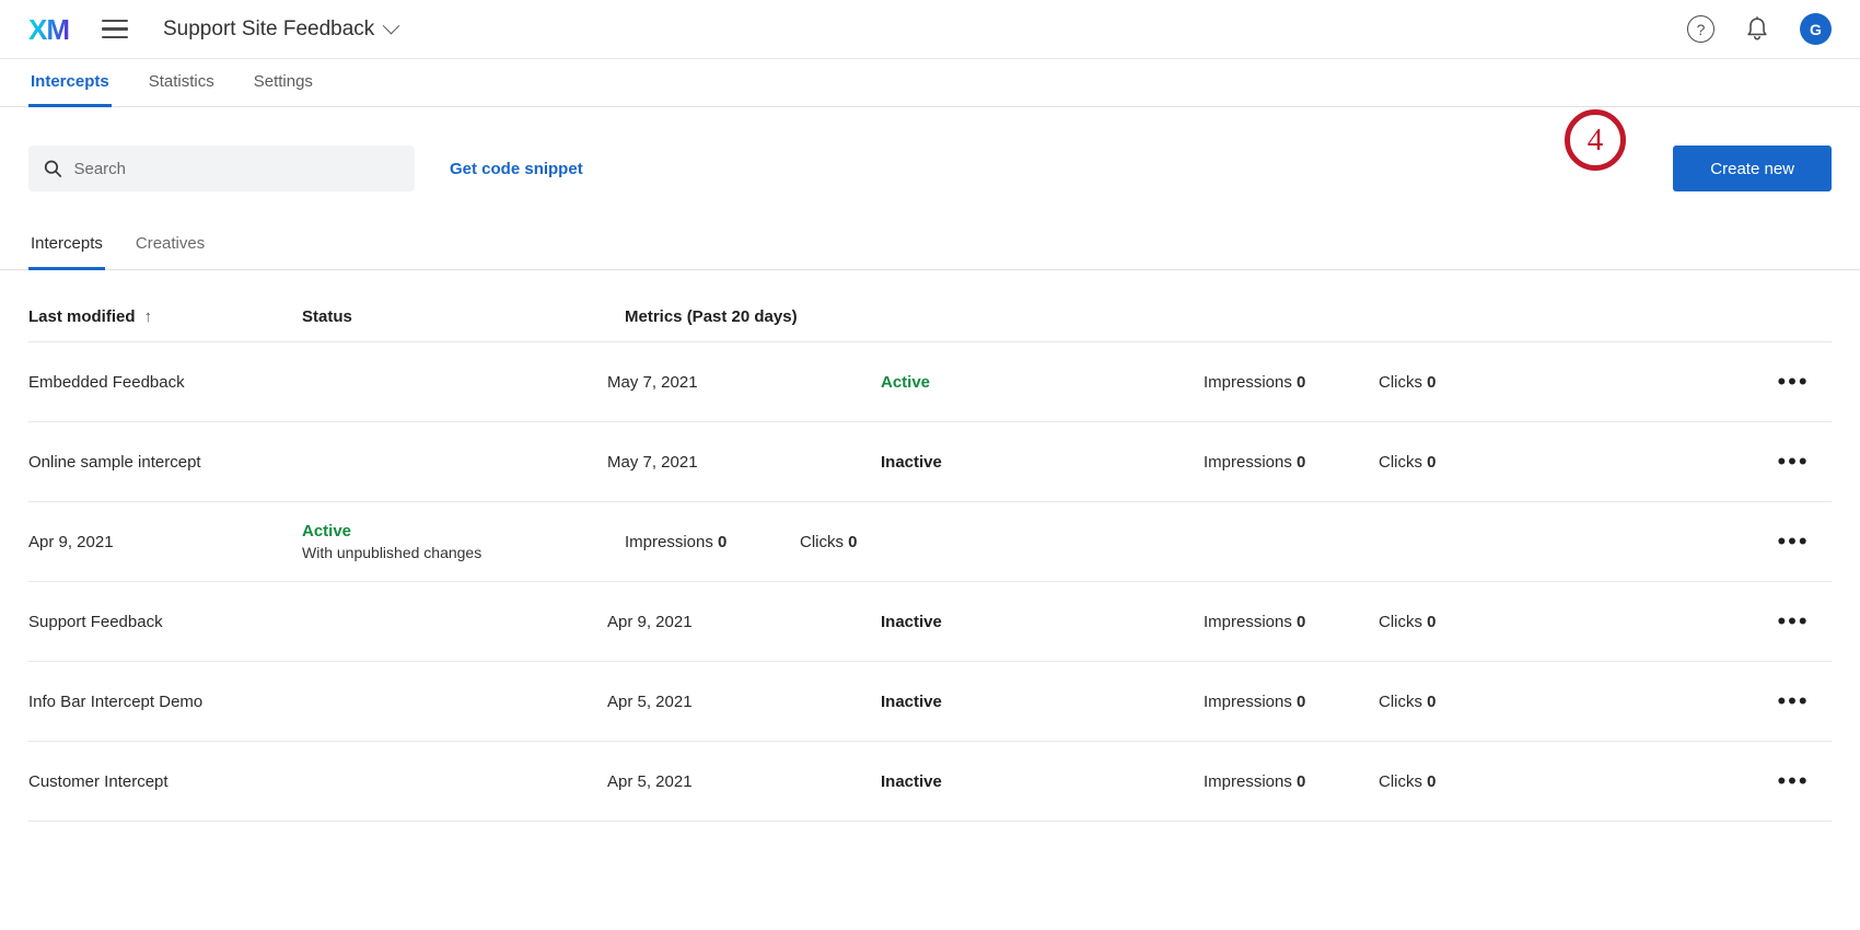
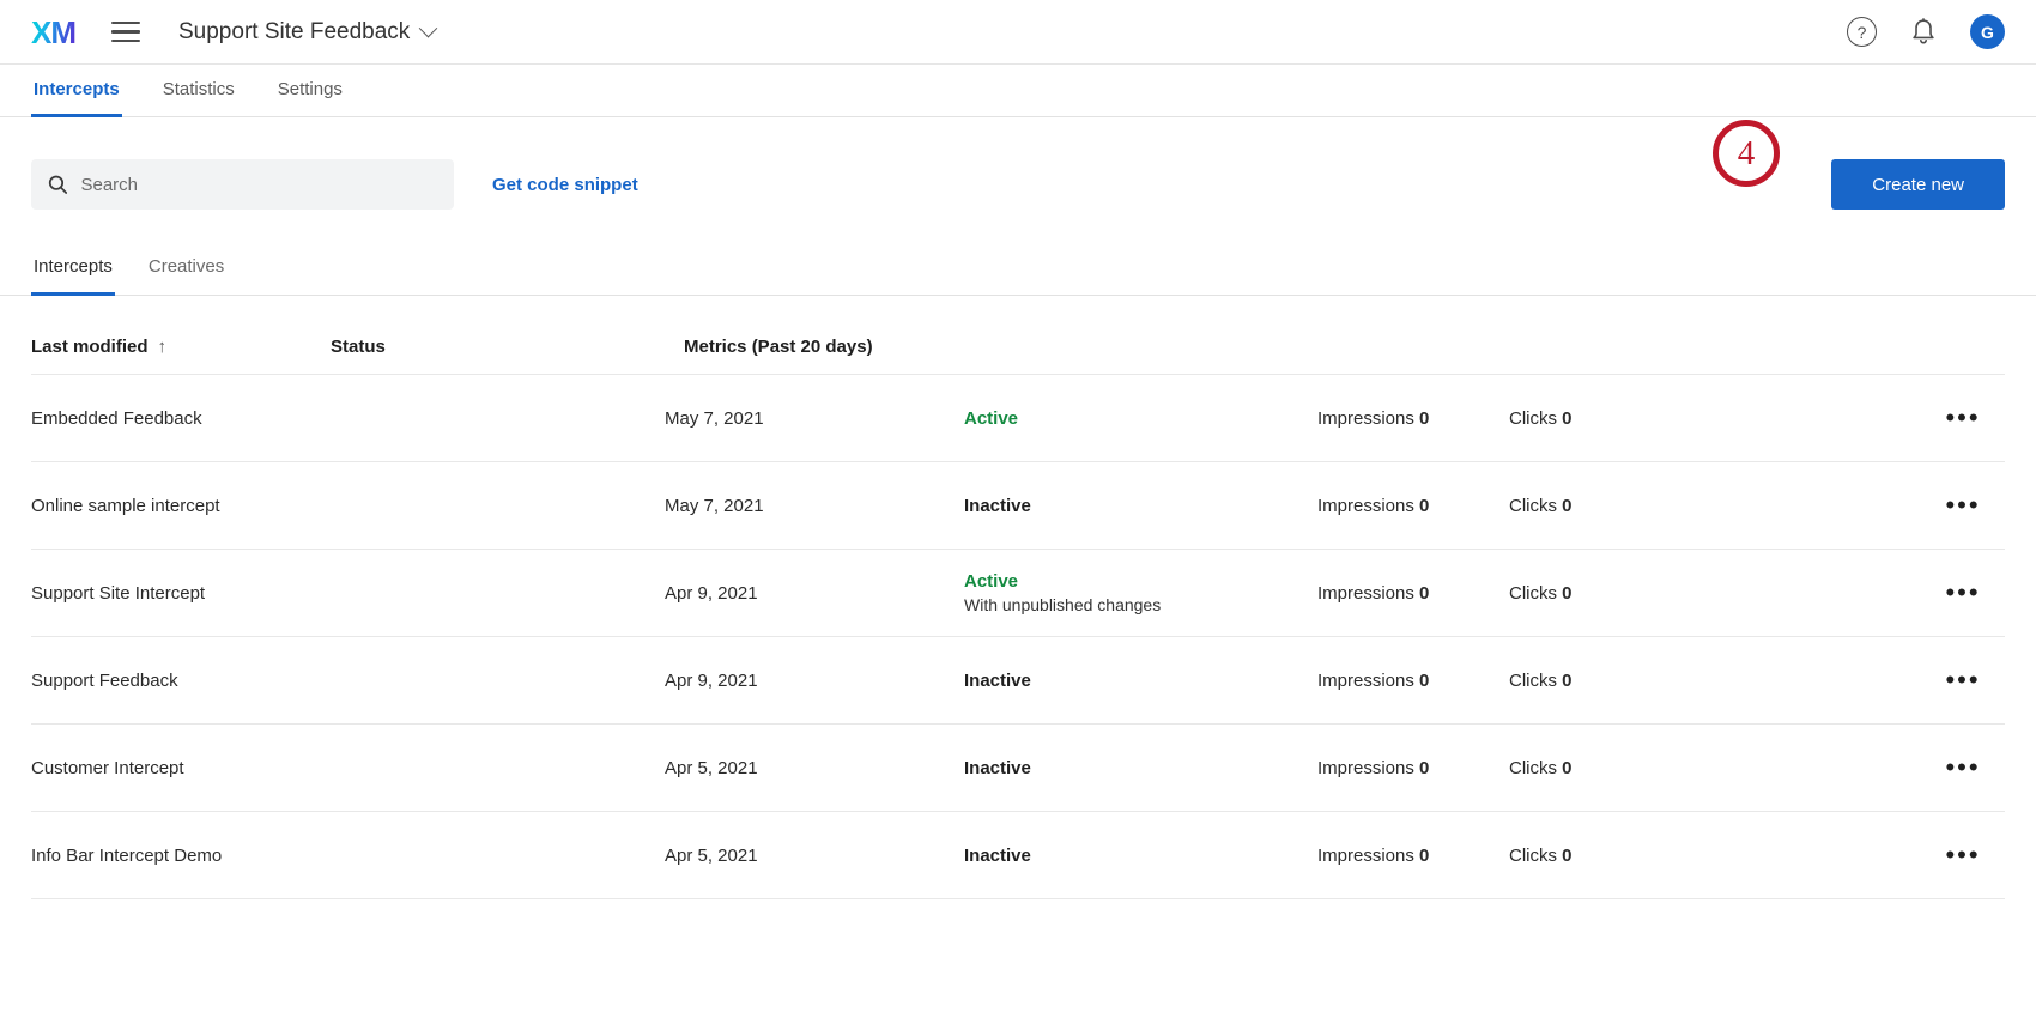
  XM
  Support Site Feedback
  ?
  G
  Intercepts
  Statistics
  Settings
  Search
  Get code snippet
  4
  Create new
  Intercepts
  Creatives
  Last modified
  ↑
  Status
  Metrics (Past 20 days)
  Embedded Feedback
  May 7, 2021
  Active
  Impressions 0
  Clicks 0
  •••
  Online sample intercept
  May 7, 2021
  Inactive
  Impressions 0
  Clicks 0
  •••
+ Support Site Intercept
  Apr 9, 2021
  Active
  With unpublished changes
  Impressions 0
  Clicks 0
  •••
  Support Feedback
  Apr 9, 2021
  Inactive
  Impressions 0
  Clicks 0
  •••
- Info Bar Intercept Demo
+ Customer Intercept
  Apr 5, 2021
  Inactive
  Impressions 0
  Clicks 0
  •••
- Customer Intercept
+ Info Bar Intercept Demo
  Apr 5, 2021
  Inactive
  Impressions 0
  Clicks 0
  •••
